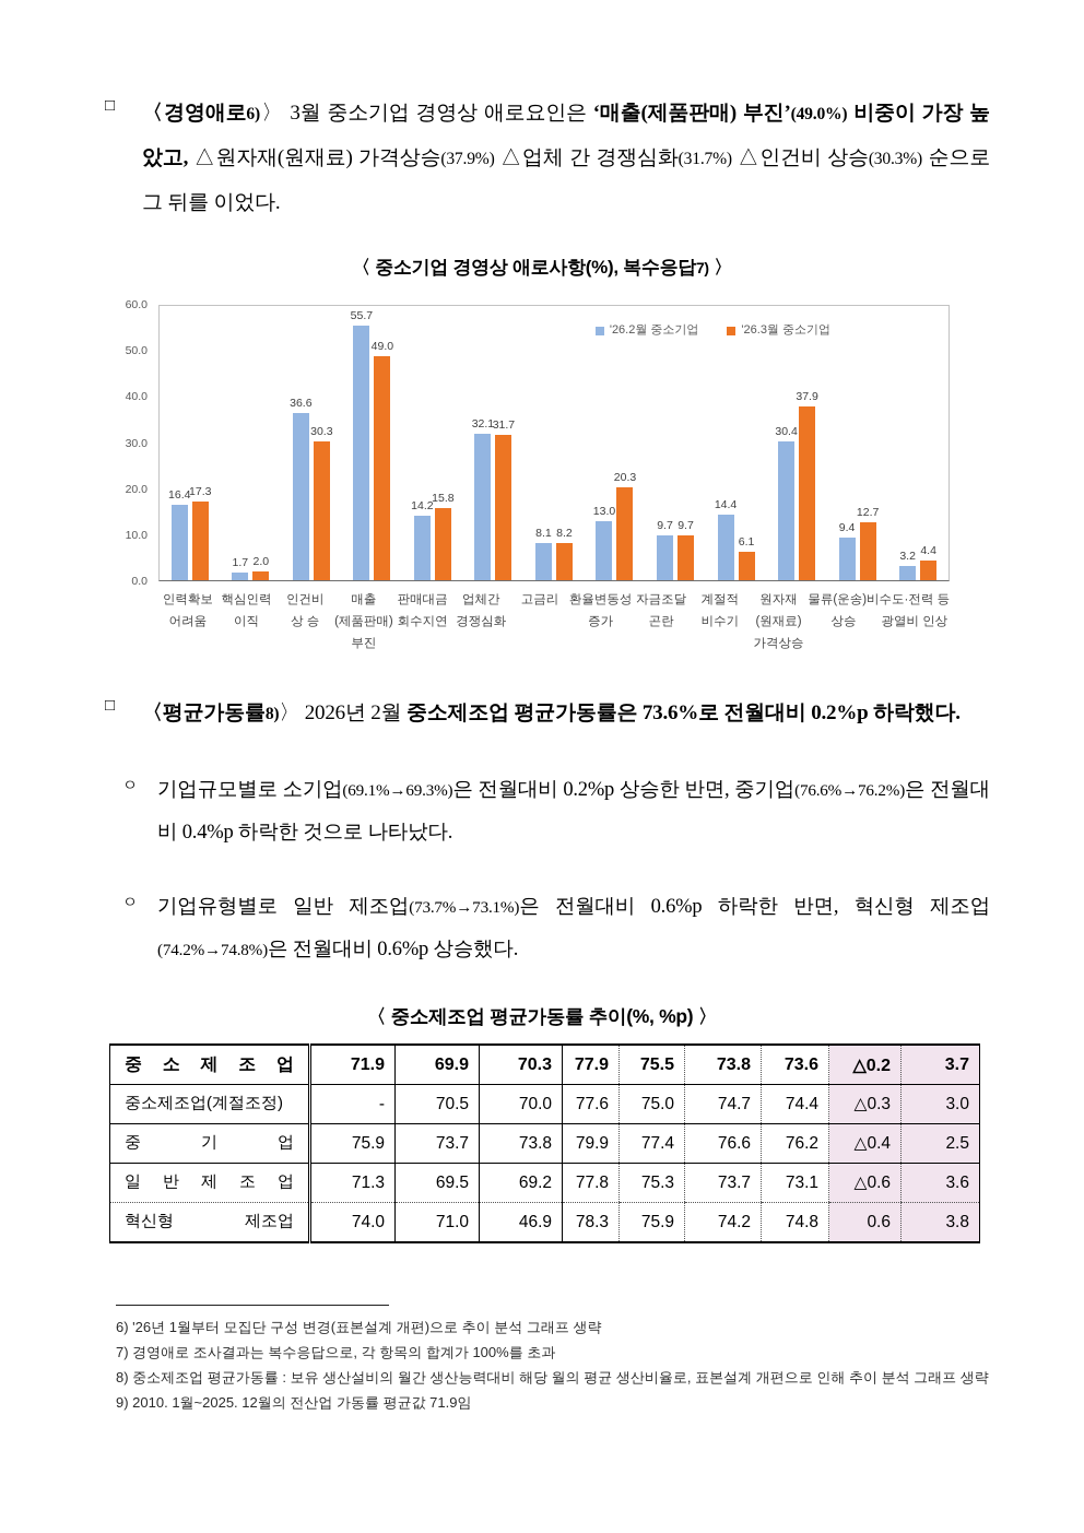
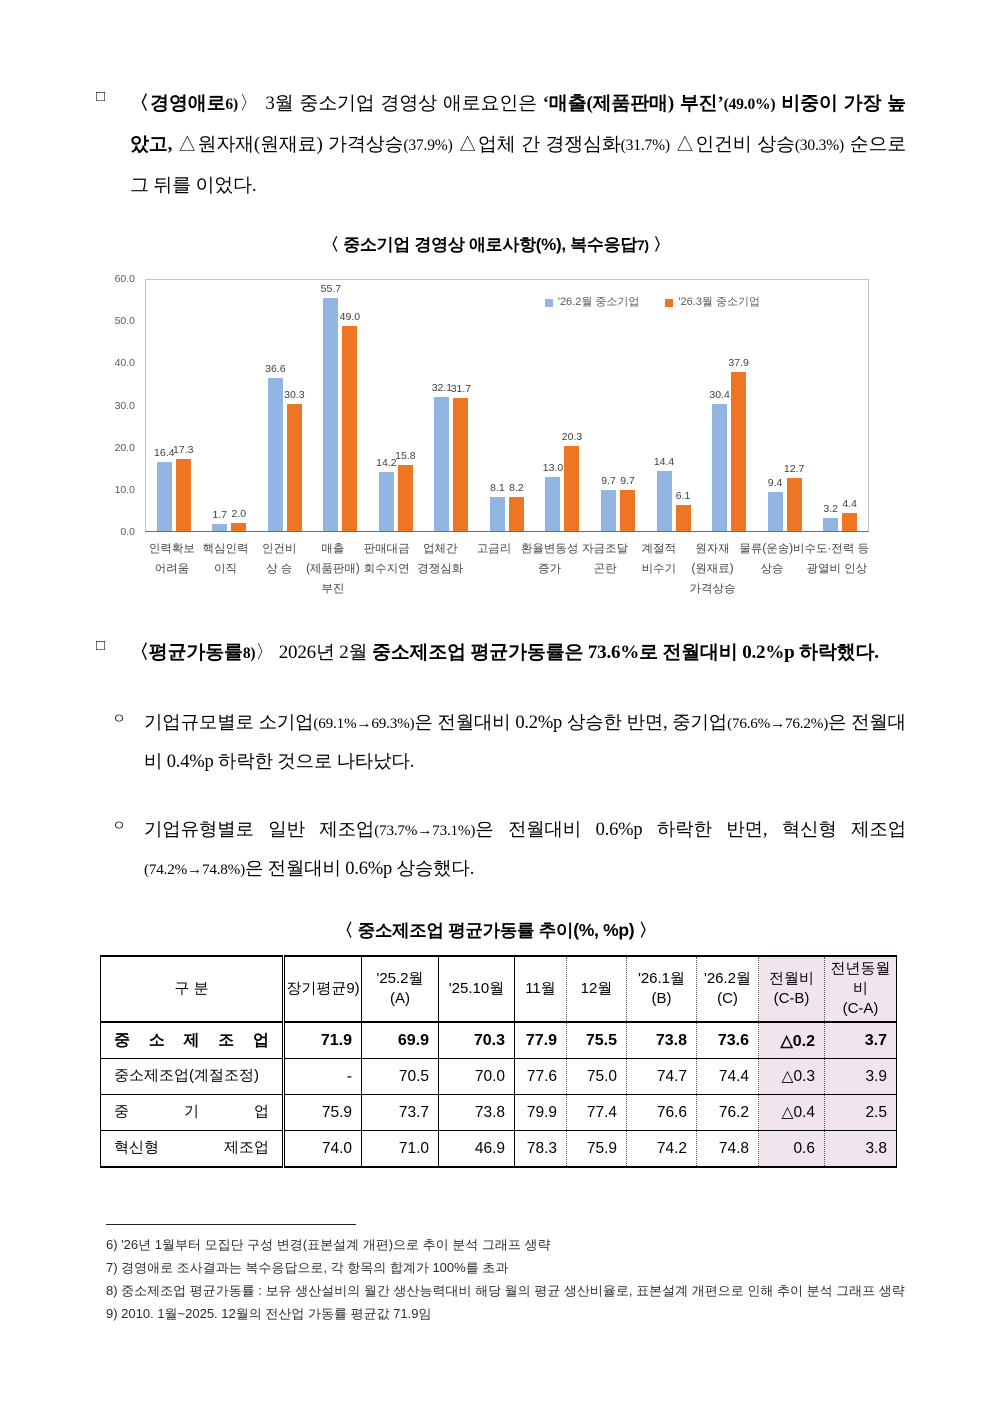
  □
  〈경영애로6)〉 3월 중소기업 경영상 애로요인은 ‘매출(제품판매) 부진’(49.0%) 비중이 가장 높았고, △원자재(원재료) 가격상승(37.9%) △업체 간 경쟁심화(31.7%) △인건비 상승(30.3%) 순으로 그 뒤를 이었다.
  〈 중소기업 경영상 애로사항(%), 복수응답7) 〉
  60.0
  50.0
  40.0
  30.0
  20.0
  10.0
  0.0
  '26.2월 중소기업
  '26.3월 중소기업
  16.4
  17.3
  1.7
  2.0
  36.6
  30.3
  55.7
  49.0
  14.2
  15.8
  32.1
  31.7
  8.1
  8.2
  13.0
  20.3
  9.7
  9.7
  14.4
  6.1
  30.4
  37.9
  9.4
  12.7
  3.2
  4.4
  인력확보
  어려움
  핵심인력
  이직
  인건비
  상 승
  매출
  (제품판매)
  부진
  판매대금
  회수지연
  업체간
  경쟁심화
  고금리
  환율변동성
  증가
  자금조달
  곤란
  계절적
  비수기
  원자재
  (원재료)
  가격상승
  물류(운송)비
  상승
  수도·전력 등
  광열비 인상
  □
  〈평균가동률8)〉 2026년 2월 중소제조업 평균가동률은 73.6%로 전월대비 0.2%p 하락했다.
  ㅇ
  기업규모별로 소기업(69.1%→69.3%)은 전월대비 0.2%p 상승한 반면, 중기업(76.6%→76.2%)은 전월대비 0.4%p 하락한 것으로 나타났다.
  ㅇ
  기업유형별로 일반 제조업(73.7%→73.1%)은 전월대비 0.6%p 하락한 반면, 혁신형 제조업(74.2%→74.8%)은 전월대비 0.6%p 상승했다.
  〈 중소제조업 평균가동률 추이(%, %p) 〉
+ 구 분	장기평균9)	'25.2월 (A)	'25.10월	11월	12월	'26.1월 (B)	'26.2월 (C)	전월비 (C-B)	전년동월비 (C-A)
  중 소 제 조 업	71.9	69.9	70.3	77.9	75.5	73.8	73.6	△0.2	3.7
- 중소제조업(계절조정)	-	70.5	70.0	77.6	75.0	74.7	74.4	△0.3	3.0
+ 중소제조업(계절조정)	-	70.5	70.0	77.6	75.0	74.7	74.4	△0.3	3.9
  중 기 업	75.9	73.7	73.8	79.9	77.4	76.6	76.2	△0.4	2.5
- 일 반 제 조 업	71.3	69.5	69.2	77.8	75.3	73.7	73.1	△0.6	3.6
  혁신형 제조업	74.0	71.0	46.9	78.3	75.9	74.2	74.8	0.6	3.8
  6) '26년 1월부터 모집단 구성 변경(표본설계 개편)으로 추이 분석 그래프 생략
  7) 경영애로 조사결과는 복수응답으로, 각 항목의 합계가 100%를 초과
  8) 중소제조업 평균가동률 : 보유 생산설비의 월간 생산능력대비 해당 월의 평균 생산비율로, 표본설계 개편으로 인해 추이 분석 그래프 생략
  9) 2010. 1월~2025. 12월의 전산업 가동률 평균값 71.9임
